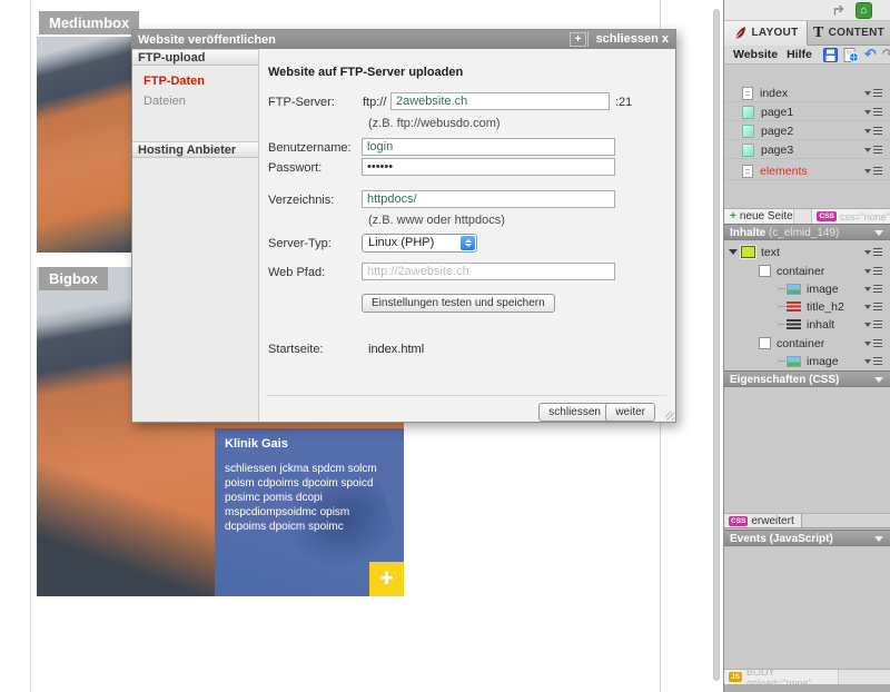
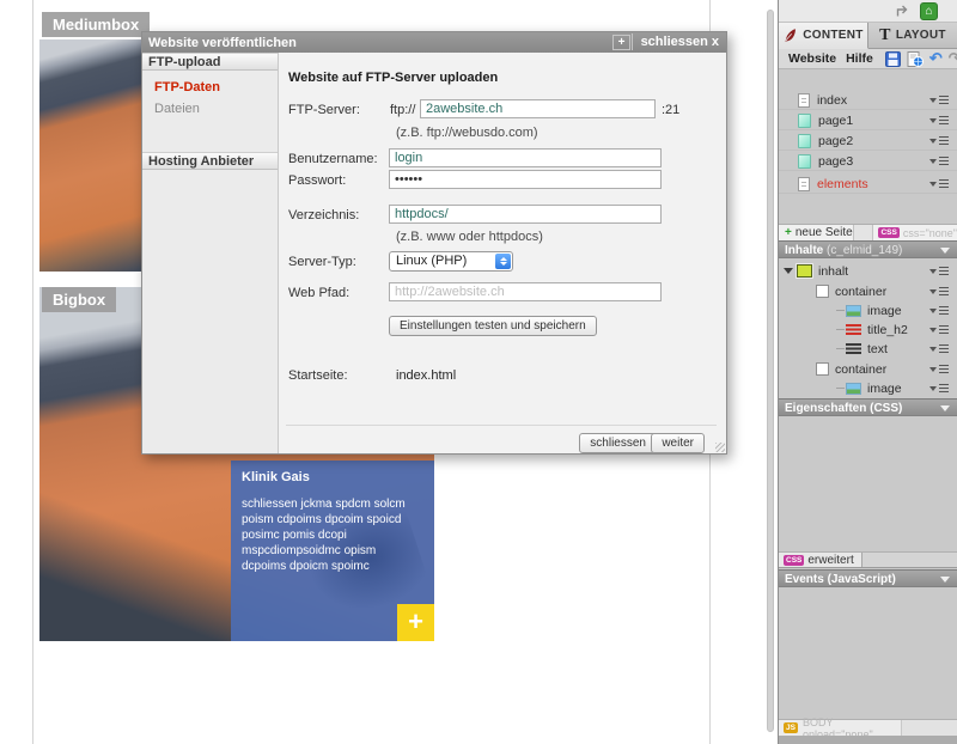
  Mediumbox
  Bigbox
  Klinik Gais
  schliessen jckma spdcm solcm poism cdpoims dpcoim spoicd posimc pomis dcopi mspcdiompsoidmc opism dcpoims dpoicm spoimc
  +
  Website veröffentlichen
  +
  schliessen x
  FTP-upload
  FTP-Daten
  Dateien
  Hosting Anbieter
  Website auf FTP-Server uploaden
  FTP-Server:
  ftp://
  2awebsite.ch
  :21
  (z.B. ftp://webusdo.com)
  Benutzername:
  login
  Passwort:
  ••••••
  Verzeichnis:
  httpdocs/
  (z.B. www oder httpdocs)
  Server-Typ:
  Linux (PHP)
  Web Pfad:
  http://2awebsite.ch
  Einstellungen testen und speichern
  Startseite:
  index.html
  schliessen
  weiter
  ⌂
- LAYOUT
+ CONTENT
  T
- CONTENT
+ LAYOUT
  Website
  Hilfe
  ↶
  ↷
  index
  page1
  page2
  page3
  elements
  +
  neue Seite
  css="none"
  Inhalte (c_elmid_149)
- text
+ inhalt
  container
  image
  title_h2
- inhalt
+ text
  container
  image
  Eigenschaften (CSS)
  erweitert
  Events (JavaScript)
  BODY onload="none"
